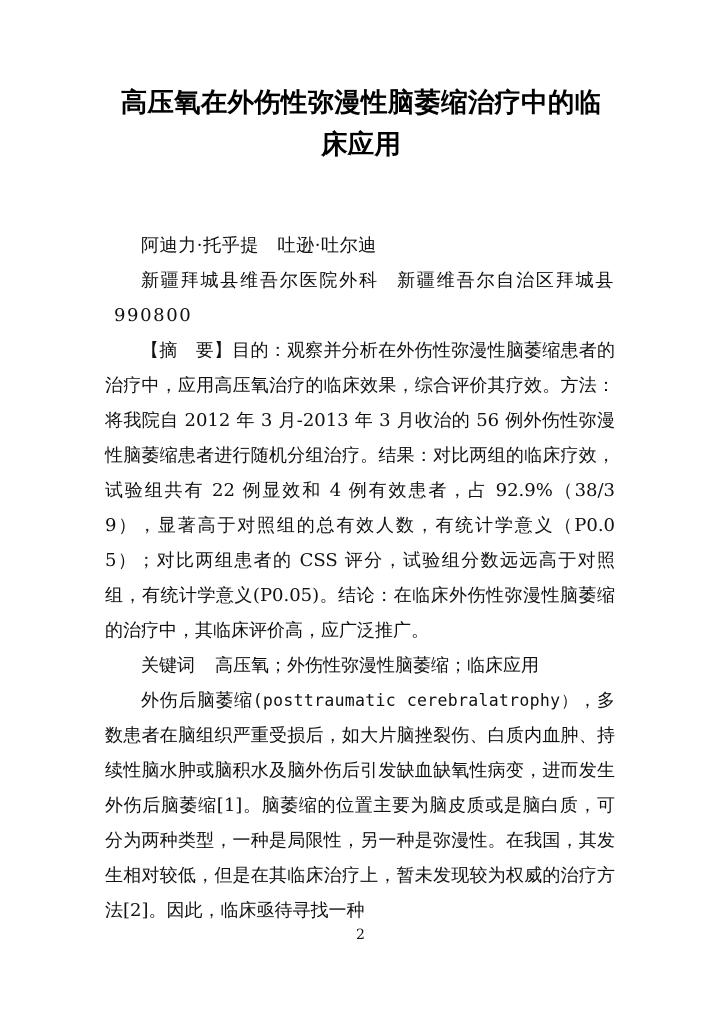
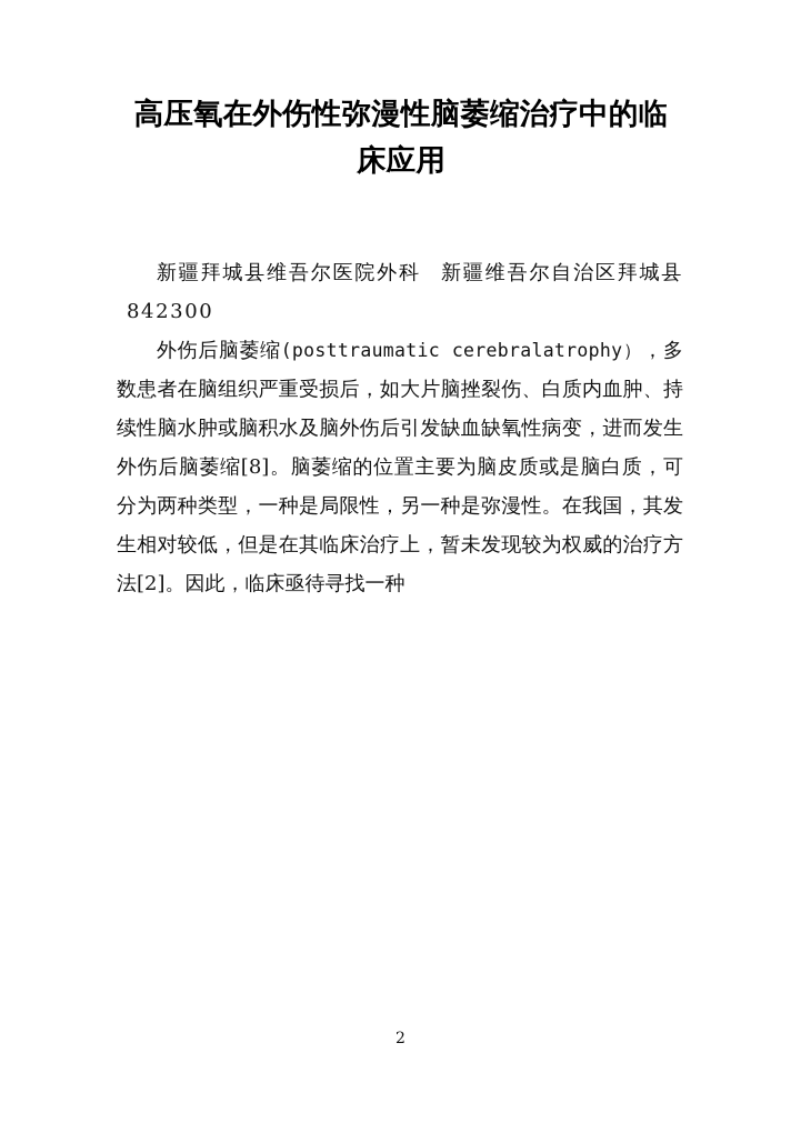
  高压氧在外伤性弥漫性脑萎缩治疗中的临床应用
- 阿迪力·托乎提 吐逊·吐尔迪
- 新疆拜城县维吾尔医院外科 新疆维吾尔自治区拜城县990800
+ 新疆拜城县维吾尔医院外科 新疆维吾尔自治区拜城县842300
- 【摘 要】目的：观察并分析在外伤性弥漫性脑萎缩患者的治疗中，应用高压氧治疗的临床效果，综合评价其疗效。方法：将我院自 2012 年 3 月-2013 年 3 月收治的 56 例外伤性弥漫性脑萎缩患者进行随机分组治疗。结果：对比两组的临床疗效，试验组共有 22 例显效和 4 例有效患者，占 92.9%（38/39），显著高于对照组的总有效人数，有统计学意义（P0.05）；对比两组患者的 CSS 评分，试验组分数远远高于对照组，有统计学意义(P0.05)。结论：在临床外伤性弥漫性脑萎缩的治疗中，其临床评价高，应广泛推广。
- 关键词 高压氧；外伤性弥漫性脑萎缩；临床应用
- 外伤后脑萎缩(posttraumatic cerebralatrophy），多数患者在脑组织严重受损后，如大片脑挫裂伤、白质内血肿、持续性脑水肿或脑积水及脑外伤后引发缺血缺氧性病变，进而发生外伤后脑萎缩[1]。脑萎缩的位置主要为脑皮质或是脑白质，可分为两种类型，一种是局限性，另一种是弥漫性。在我国，其发生相对较低，但是在其临床治疗上，暂未发现较为权威的治疗方法[2]。因此，临床亟待寻找一种
+ 外伤后脑萎缩(posttraumatic cerebralatrophy），多数患者在脑组织严重受损后，如大片脑挫裂伤、白质内血肿、持续性脑水肿或脑积水及脑外伤后引发缺血缺氧性病变，进而发生外伤后脑萎缩[8]。脑萎缩的位置主要为脑皮质或是脑白质，可分为两种类型，一种是局限性，另一种是弥漫性。在我国，其发生相对较低，但是在其临床治疗上，暂未发现较为权威的治疗方法[2]。因此，临床亟待寻找一种
  2
